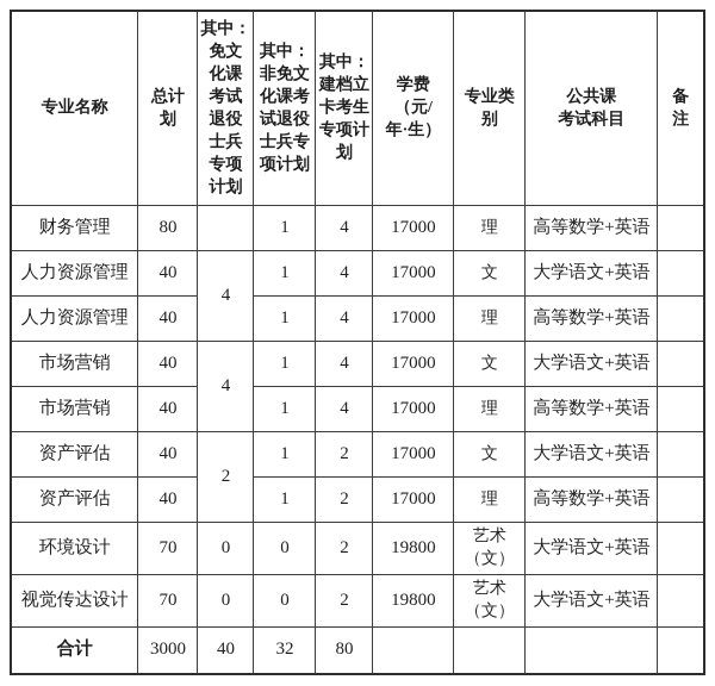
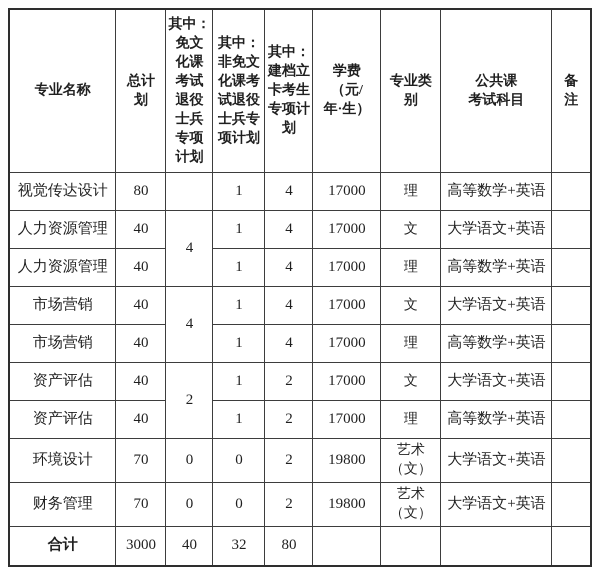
  专业名称	总计 划	其中： 免文 化课 考试 退役 士兵 专项 计划	其中： 非免文 化课考 试退役 士兵专 项计划	其中： 建档立 卡考生 专项计 划	学费 （元/ 年·生）	专业类 别	公共课 考试科目	备 注
- 财务管理	80		1	4	17000	理	高等数学+英语
+ 视觉传达设计	80		1	4	17000	理	高等数学+英语
  人力资源管理	40	4	1	4	17000	文	大学语文+英语
  人力资源管理	40	1	4	17000	理	高等数学+英语
  市场营销	40	4	1	4	17000	文	大学语文+英语
  市场营销	40	1	4	17000	理	高等数学+英语
  资产评估	40	2	1	2	17000	文	大学语文+英语
  资产评估	40	1	2	17000	理	高等数学+英语
  环境设计	70	0	0	2	19800	艺术 （文）	大学语文+英语
- 视觉传达设计	70	0	0	2	19800	艺术 （文）	大学语文+英语
+ 财务管理	70	0	0	2	19800	艺术 （文）	大学语文+英语
  合计	3000	40	32	80
